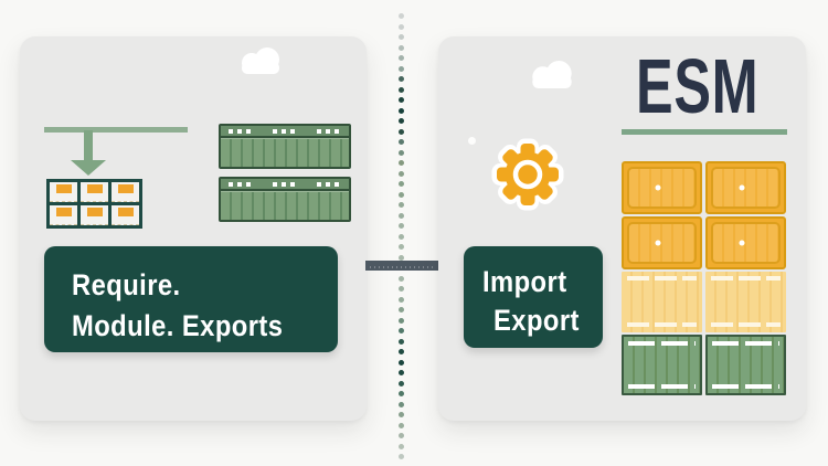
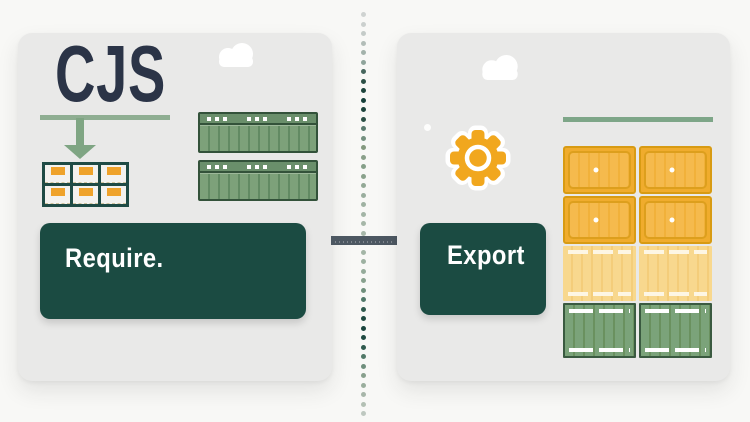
+ CJS
  Require.
- Module. Exports
- ESM
- Import
  Export
